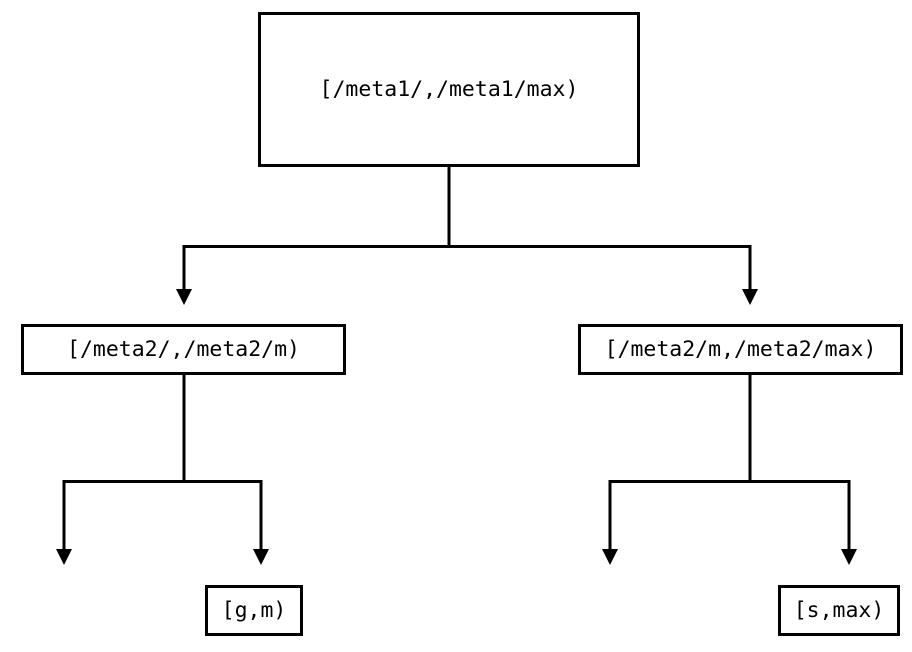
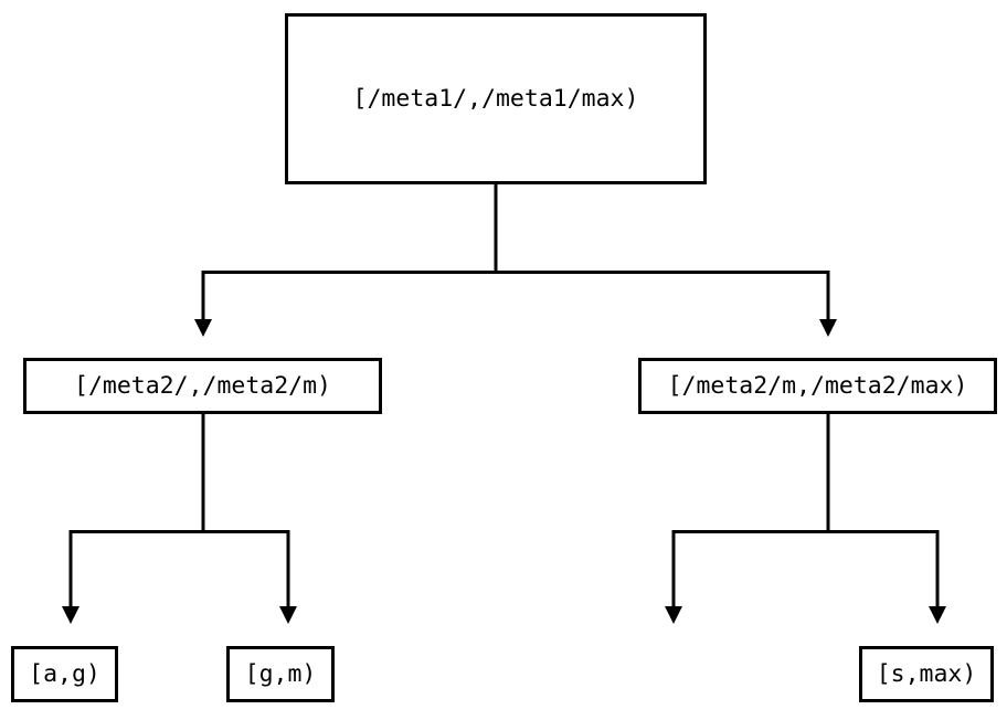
  [/meta1/,/meta1/max)
  [/meta2/,/meta2/m)
  [/meta2/m,/meta2/max)
+ [a,g)
  [g,m)
  [s,max)
